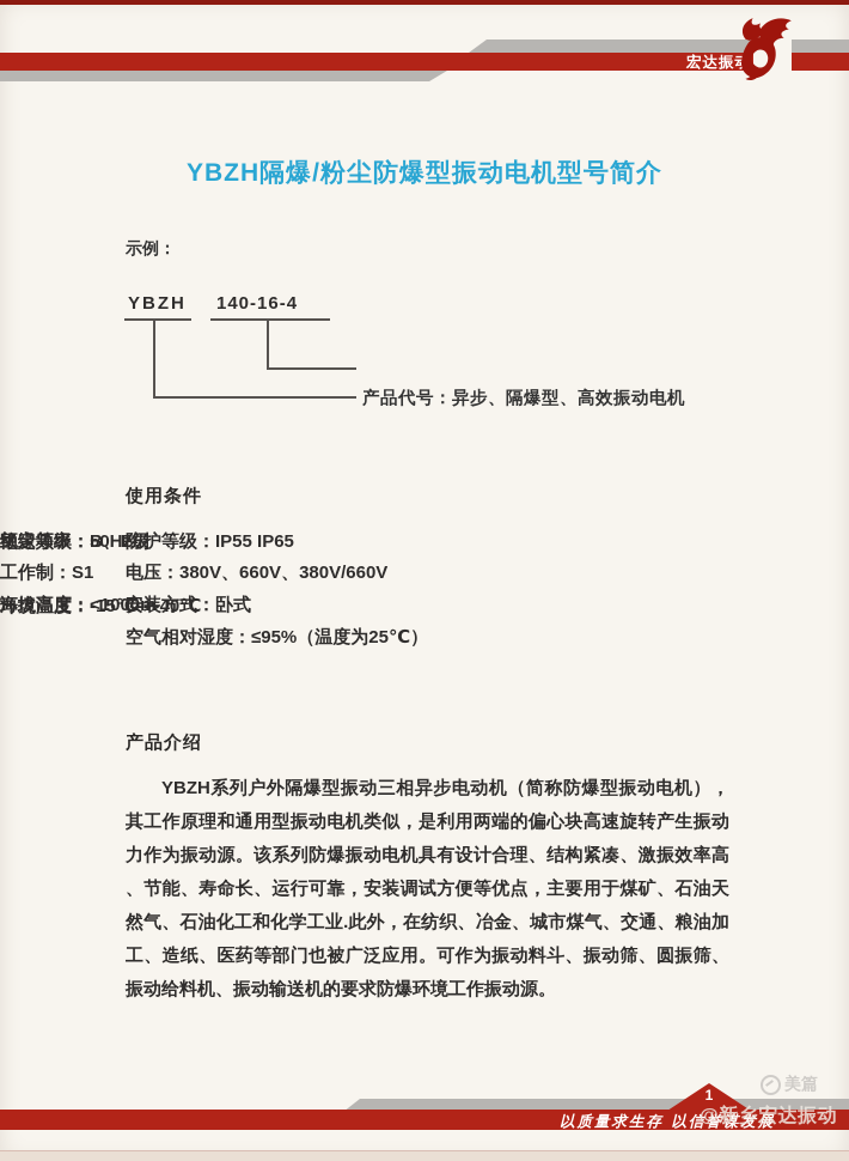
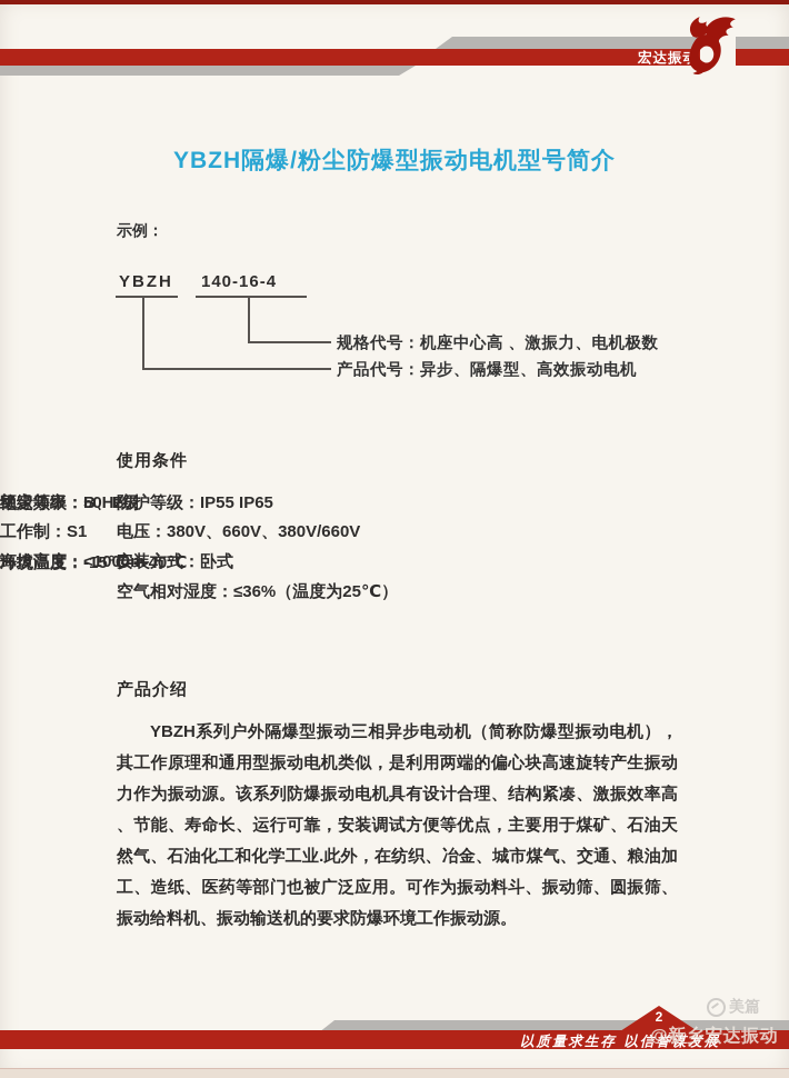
  宏达振
  YBZH隔爆/粉尘防爆型振动电机型号简介
  示例：
  YBZH
  140-16-4
+ 规格代号：机座中心高 、激振力、电机极数
  产品代号：异步、隔爆型、高效振动电机
  使用条件
  防护等级：IP55 IP65
  绝缘等级：B、F级
  额定频率：50Hz
  电压：380V、660V、380V/660V
  工作制：S1
  安装方式：卧式
  海拔高度：<1000m
  环境温度：-15℃--+40℃
- 空气相对湿度：≤95%（温度为25℃）
+ 空气相对湿度：≤36%（温度为25℃）
  产品介绍
  YBZH系列户外隔爆型振动三相异步电动机（简称防爆型振动电机），其工作原理和通用型振动电机类似，是利用两端的偏心块高速旋转产生振动力作为振动源。该系列防爆振动电机具有设计合理、结构紧凑、激振效率高 、节能、寿命长、运行可靠，安装调试方便等优点，主要用于煤矿、石油天然气、石油化工和化学工业.此外，在纺织、冶金、城市煤气、交通、粮油加工、造纸、医药等部门也被广泛应用。可作为振动料斗、振动筛、圆振筛、振动给料机、振动输送机的要求防爆环境工作振动源。
- 1
+ 2
  以质量求生存 以信誉谋发展
  @新乡宏达振动
  美篇
